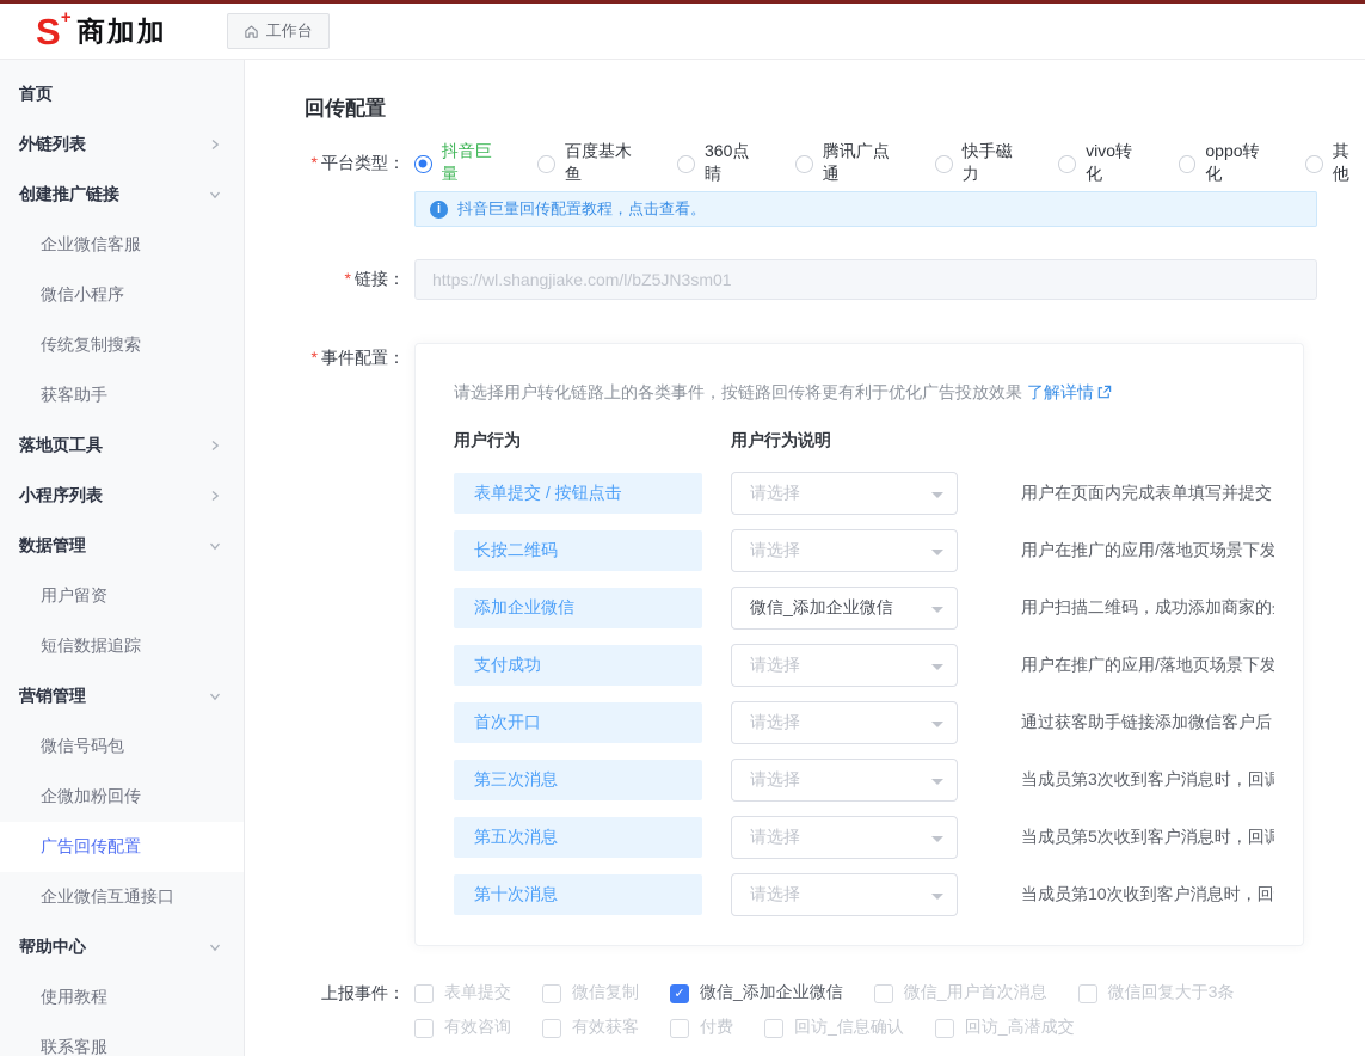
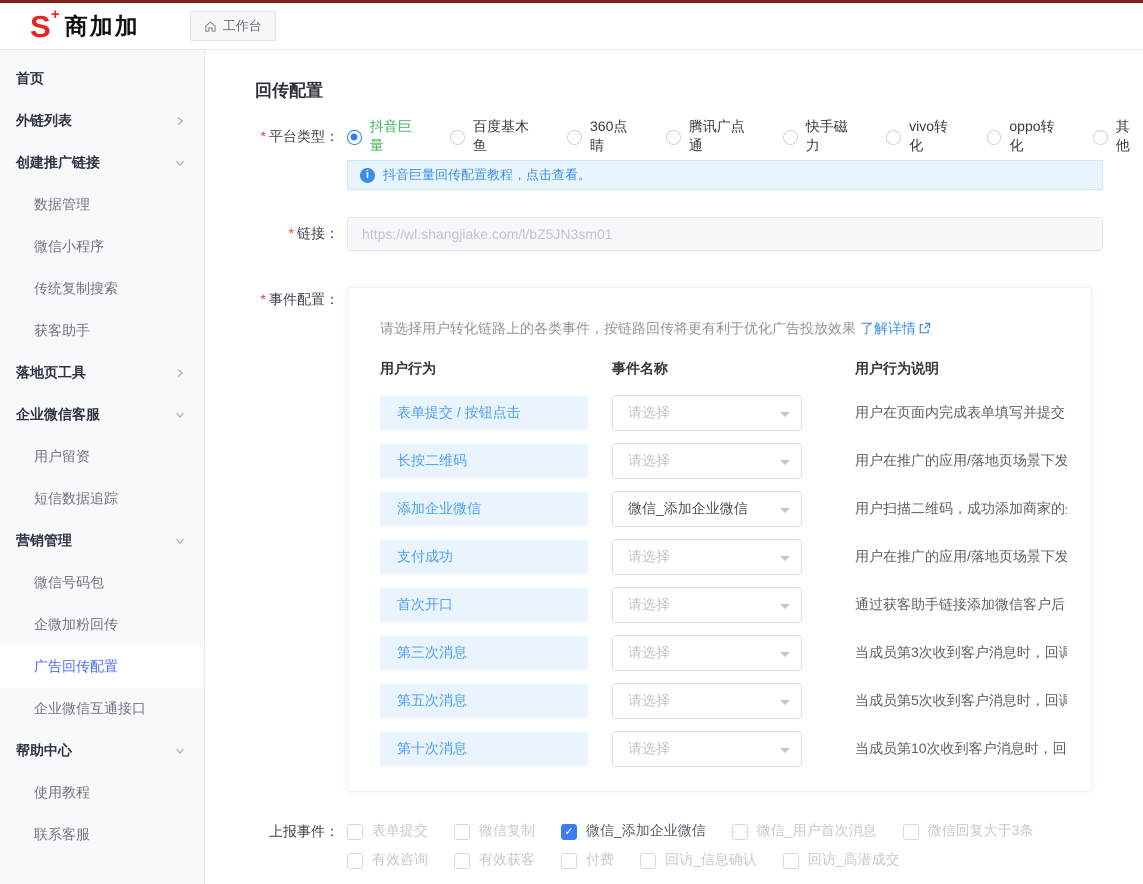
  S
  +
  商加加
  工作台
  首页
  外链列表
  创建推广链接
- 企业微信客服
+ 数据管理
  微信小程序
  传统复制搜索
  获客助手
  落地页工具
- 小程序列表
- 数据管理
+ 企业微信客服
  用户留资
  短信数据追踪
  营销管理
  微信号码包
  企微加粉回传
  广告回传配置
  企业微信互通接口
  帮助中心
  使用教程
  联系客服
  回传配置
  * 平台类型：
  抖音巨量
  百度基木鱼
  360点睛
  腾讯广点通
  快手磁力
  vivo转化
  oppo转化
  其他
  i
  抖音巨量回传配置教程，点击查看。
  * 链接：
  https://wl.shangjiake.com/l/bZ5JN3sm01
  * 事件配置：
  请选择用户转化链路上的各类事件，按链路回传将更有利于优化广告投放效果
  了解详情
  用户行为
+ 事件名称
  用户行为说明
  表单提交 / 按钮点击
  请选择
  用户在页面内完成表单填写并提交
  长按二维码
  请选择
  用户在推广的应用/落地页场景下发
  添加企业微信
  微信_添加企业微信
  用户扫描二维码，成功添加商家的
  支付成功
  请选择
  用户在推广的应用/落地页场景下发
  首次开口
  请选择
  通过获客助手链接添加微信客户后
  第三次消息
  请选择
  当成员第3次收到客户消息时，回调
  第五次消息
  请选择
  当成员第5次收到客户消息时，回调
  第十次消息
  请选择
  当成员第10次收到客户消息时，回
  上报事件：
  表单提交
  微信复制
  ✓
  微信_添加企业微信
  微信_用户首次消息
  微信回复大于3条
  有效咨询
  有效获客
  付费
  回访_信息确认
  回访_高潜成交
